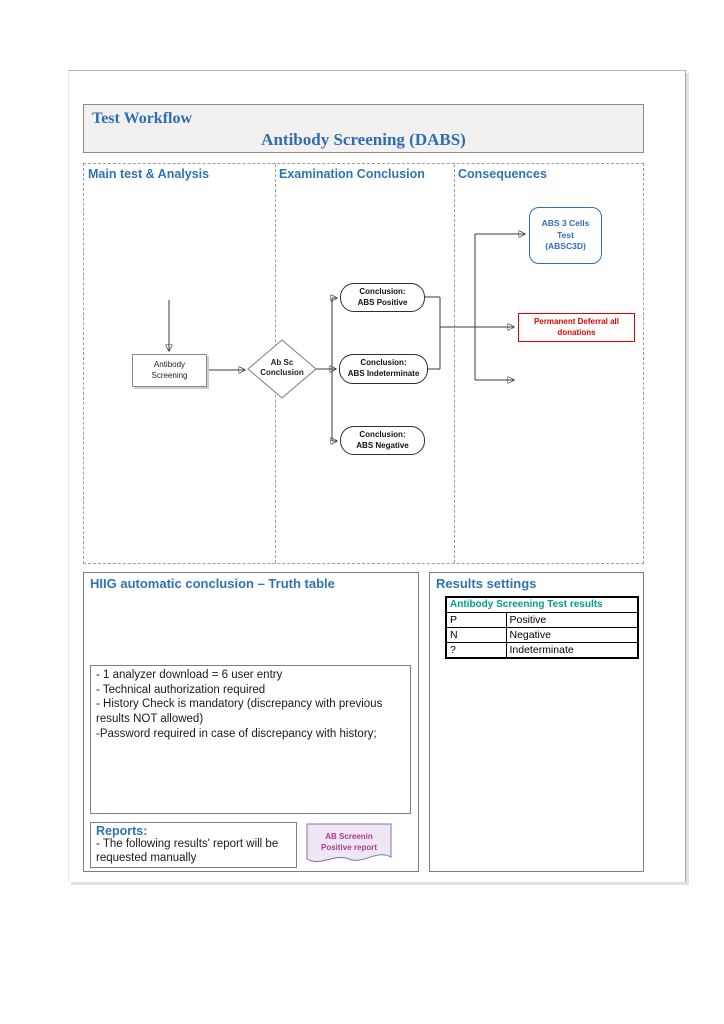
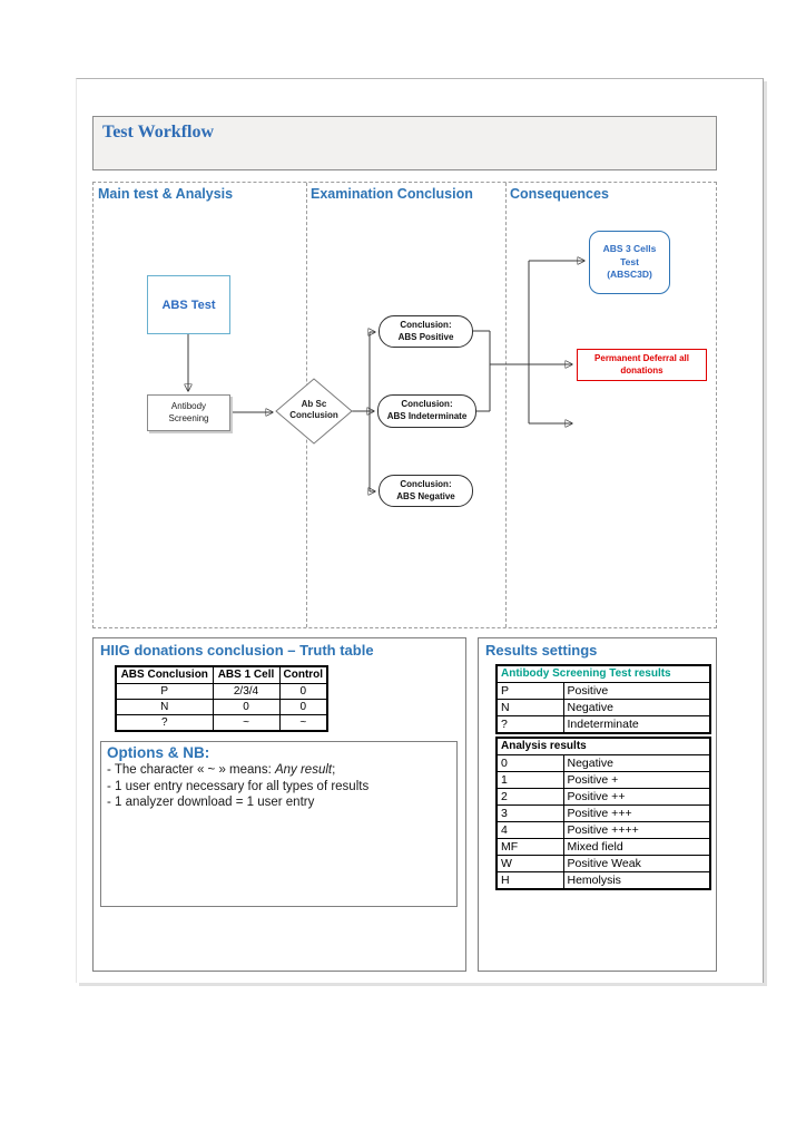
  Test Workflow
- Antibody Screening (DABS)
  Main test & Analysis
  Examination Conclusion
  Consequences
+ ABS Test
  Antibody
  Screening
  Ab Sc
  Conclusion
  Conclusion:
  ABS Positive
  Conclusion:
  ABS Indeterminate
  Conclusion:
  ABS Negative
  ABS 3 Cells
  Test
  (ABSC3D)
  Permanent Deferral all
  donations
- HIIG automatic conclusion – Truth table
+ HIIG donations conclusion – Truth table
+ ABS Conclusion	ABS 1 Cell	Control
+ P	2/3/4	0
+ N	0	0
+ ?	~	~
+ Options & NB:
+ - The character « ~ » means: Any result;
+ - 1 user entry necessary for all types of results
- - 1 analyzer download = 6 user entry
+ - 1 analyzer download = 1 user entry
- - Technical authorization required
- - History Check is mandatory (discrepancy with previous results NOT allowed)
- -Password required in case of discrepancy with history;
- Reports:
- - The following results' report will be requested manually
- AB Screenin
- Positive report
  Results settings
  Antibody Screening Test results
  P	Positive
  N	Negative
  ?	Indeterminate
+ Analysis results
+ 0	Negative
+ 1	Positive +
+ 2	Positive ++
+ 3	Positive +++
+ 4	Positive ++++
+ MF	Mixed field
+ W	Positive Weak
+ H	Hemolysis
